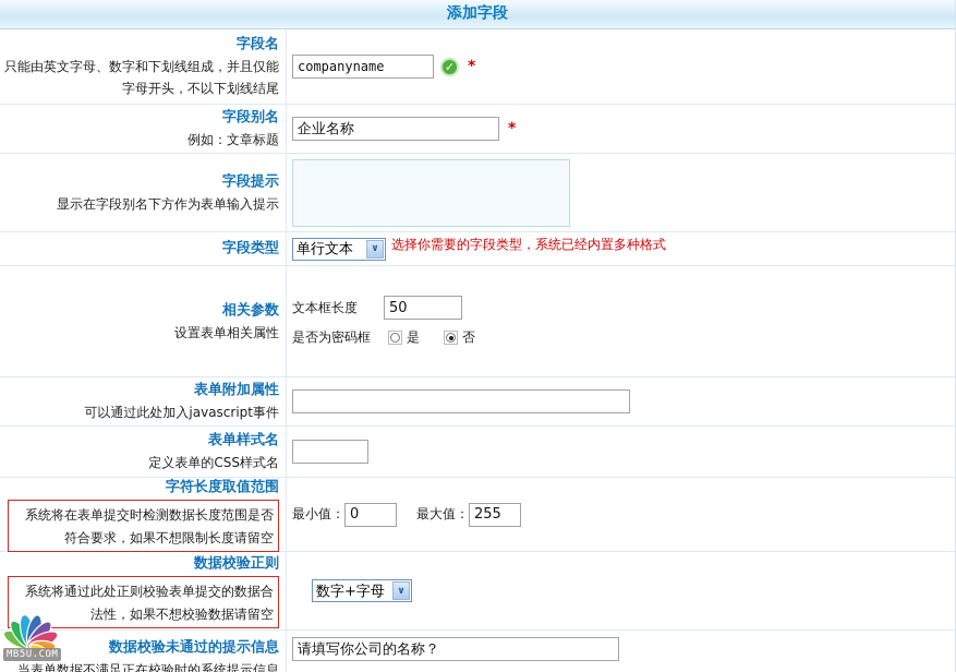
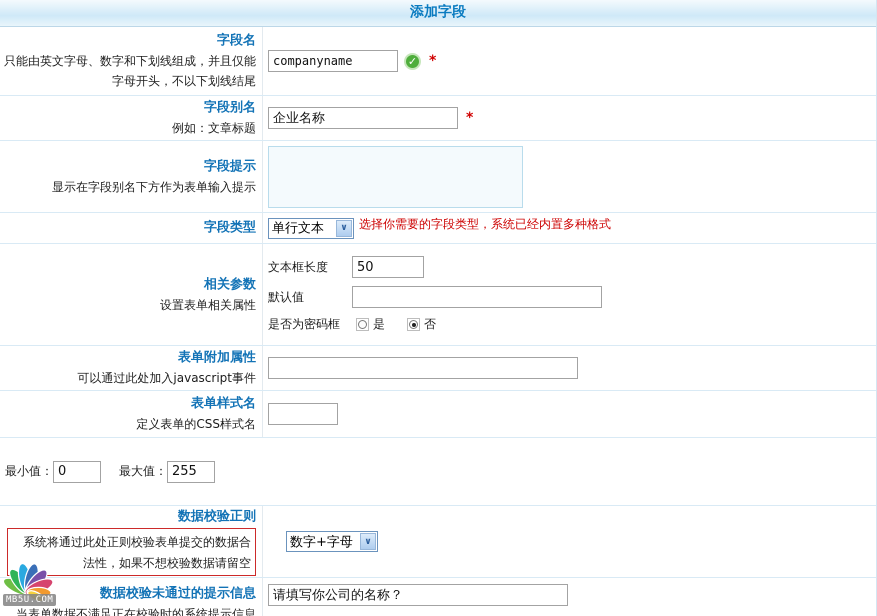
  添加字段
  字段名
  只能由英文字母、数字和下划线组成，并且仅能字母开头，不以下划线结尾
  companyname
  ✓
  *
  字段别名
  例如：文章标题
  企业名称
  *
  字段提示
  显示在字段别名下方作为表单输入提示
  字段类型
  单行文本
  ∨
  选择你需要的字段类型，系统已经内置多种格式
  相关参数
  设置表单相关属性
  文本框长度
  50
+ 默认值
  是否为密码框
  是
  否
  表单附加属性
  可以通过此处加入javascript事件
  表单样式名
  定义表单的CSS样式名
- 字符长度取值范围
- 系统将在表单提交时检测数据长度范围是否符合要求，如果不想限制长度请留空
  最小值：
  0
  最大值：
  255
  数据校验正则
  系统将通过此处正则校验表单提交的数据合法性，如果不想校验数据请留空
  数字+字母
  ∨
  数据校验未通过的提示信息
  当表单数据不满足正在校验时的系统提示信息
  请填写你公司的名称？
  MB5U.COM
